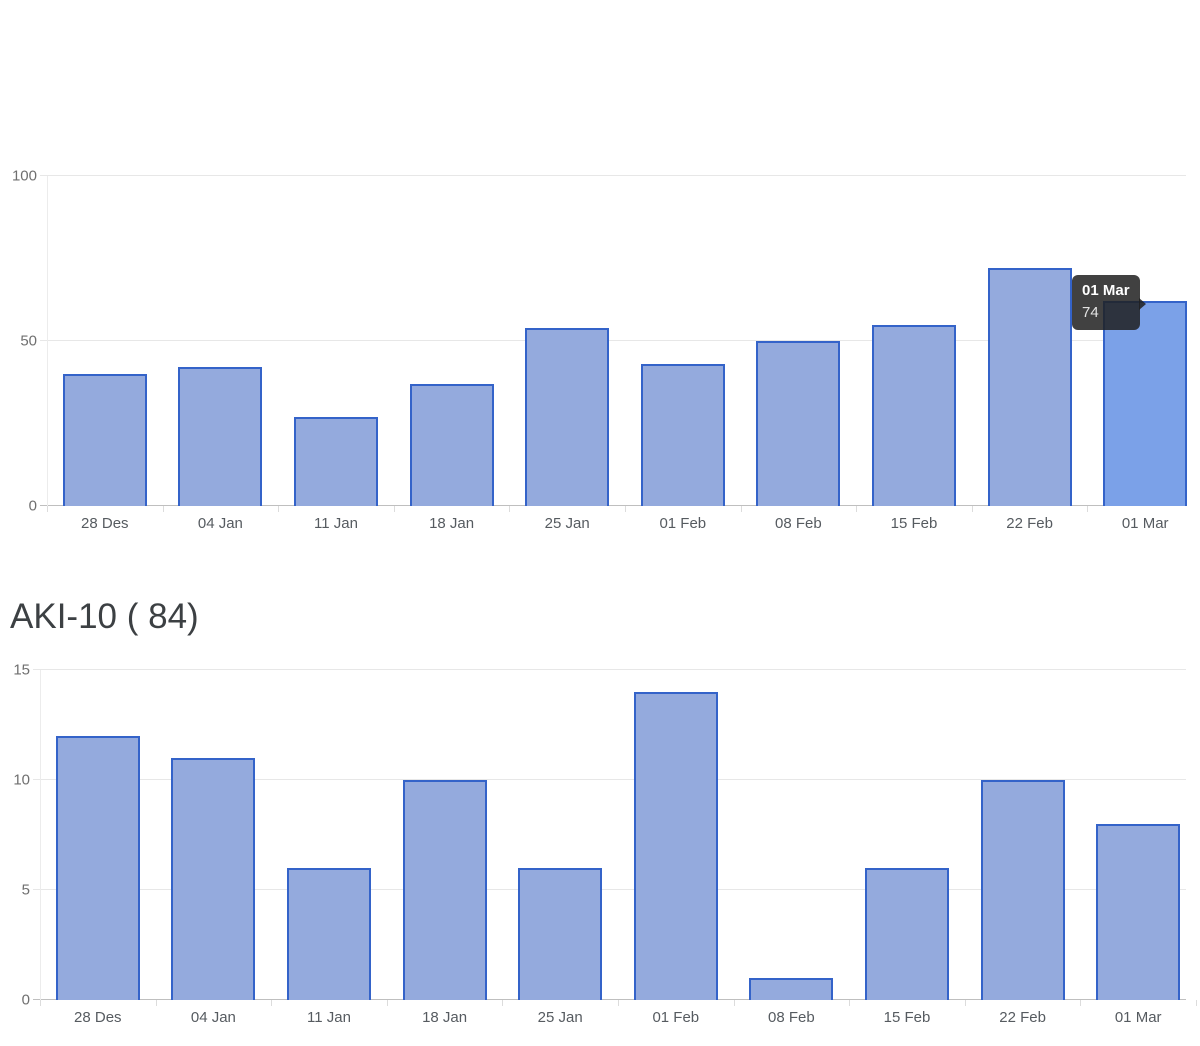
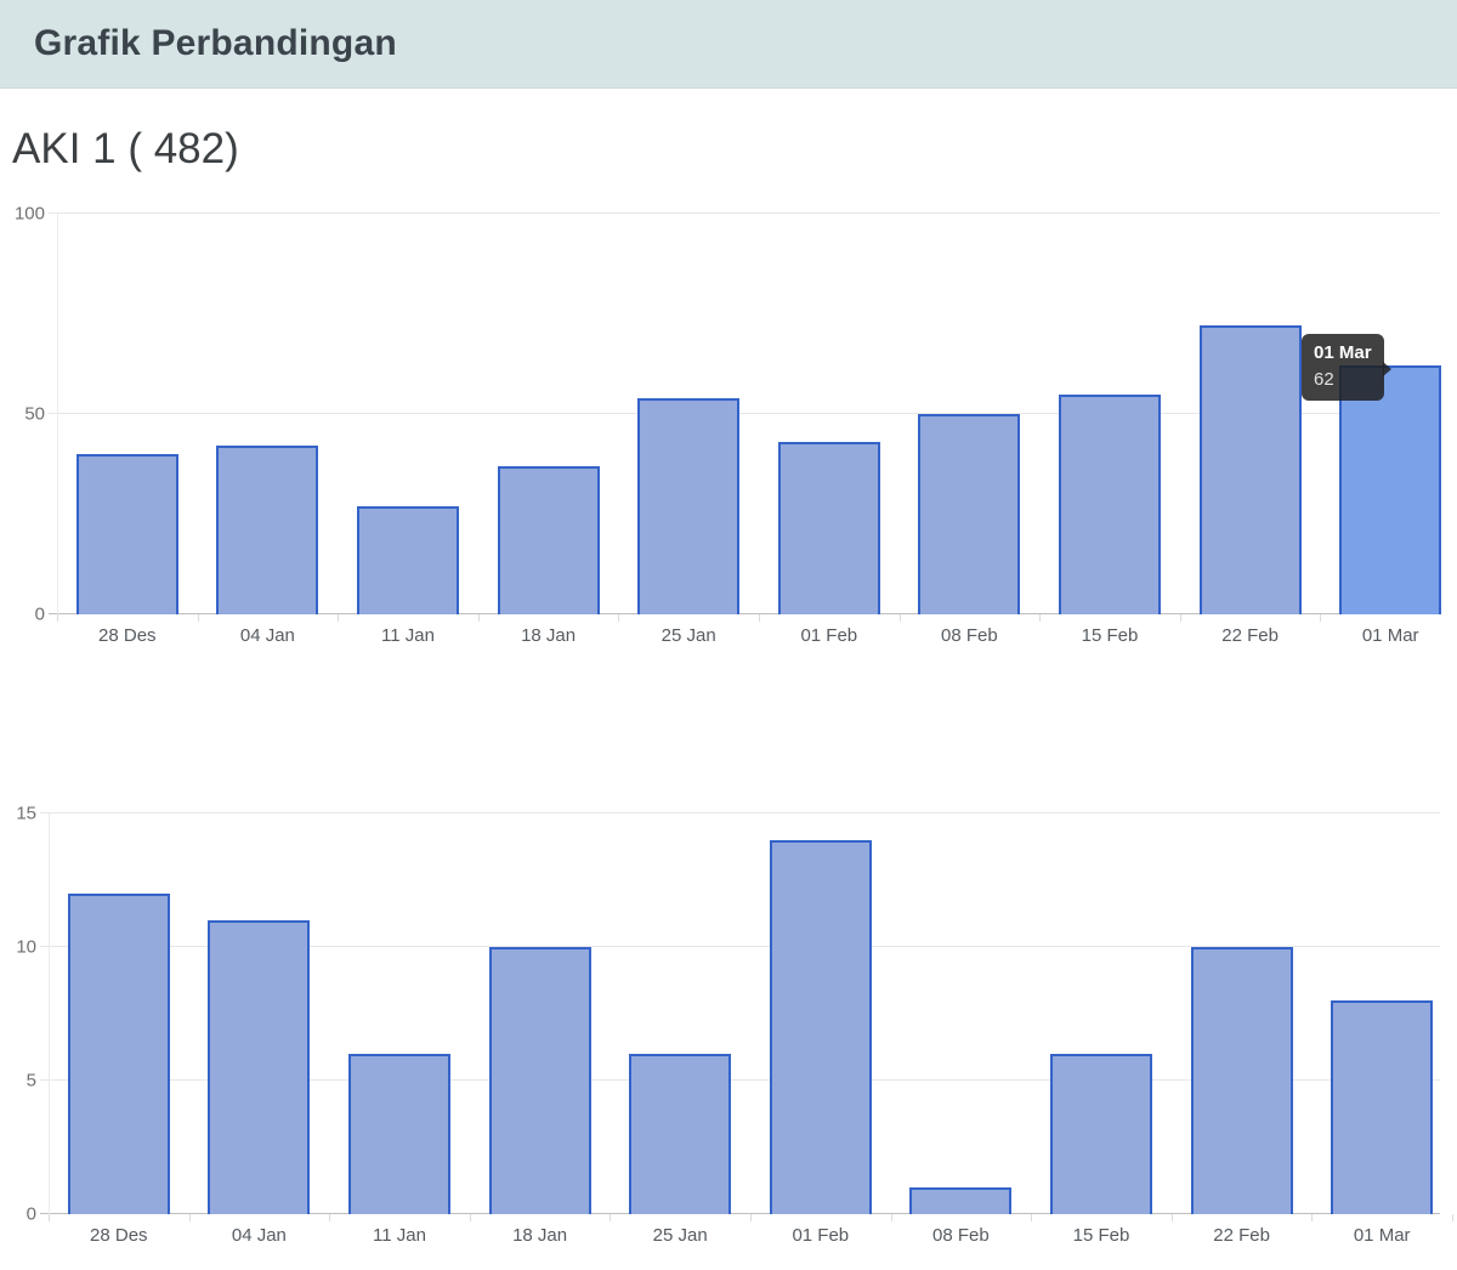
+ Grafik Perbandingan
+ AKI 1 ( 482)
  0
  50
  100
  28 Des
  04 Jan
  11 Jan
  18 Jan
  25 Jan
  01 Feb
  08 Feb
  15 Feb
  22 Feb
  01 Mar
- AKI-10 ( 84)
  0
  5
  10
  15
  28 Des
  04 Jan
  11 Jan
  18 Jan
  25 Jan
  01 Feb
  08 Feb
  15 Feb
  22 Feb
  01 Mar
  01 Mar
- 74
+ 62
